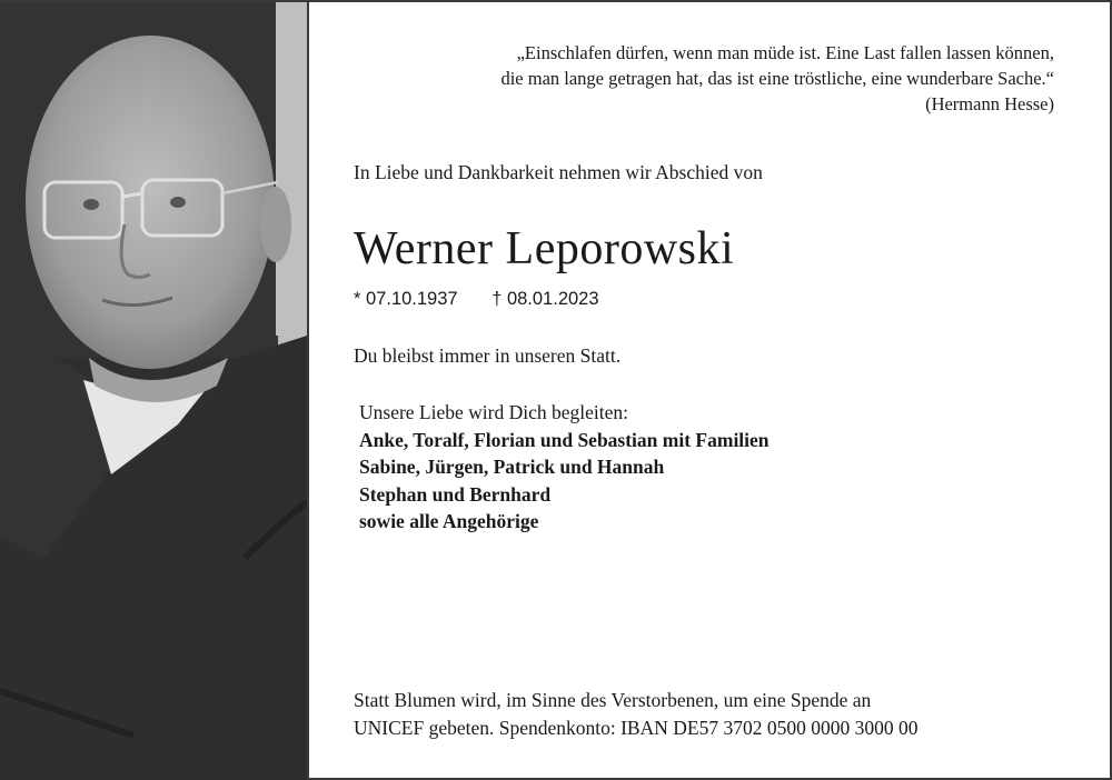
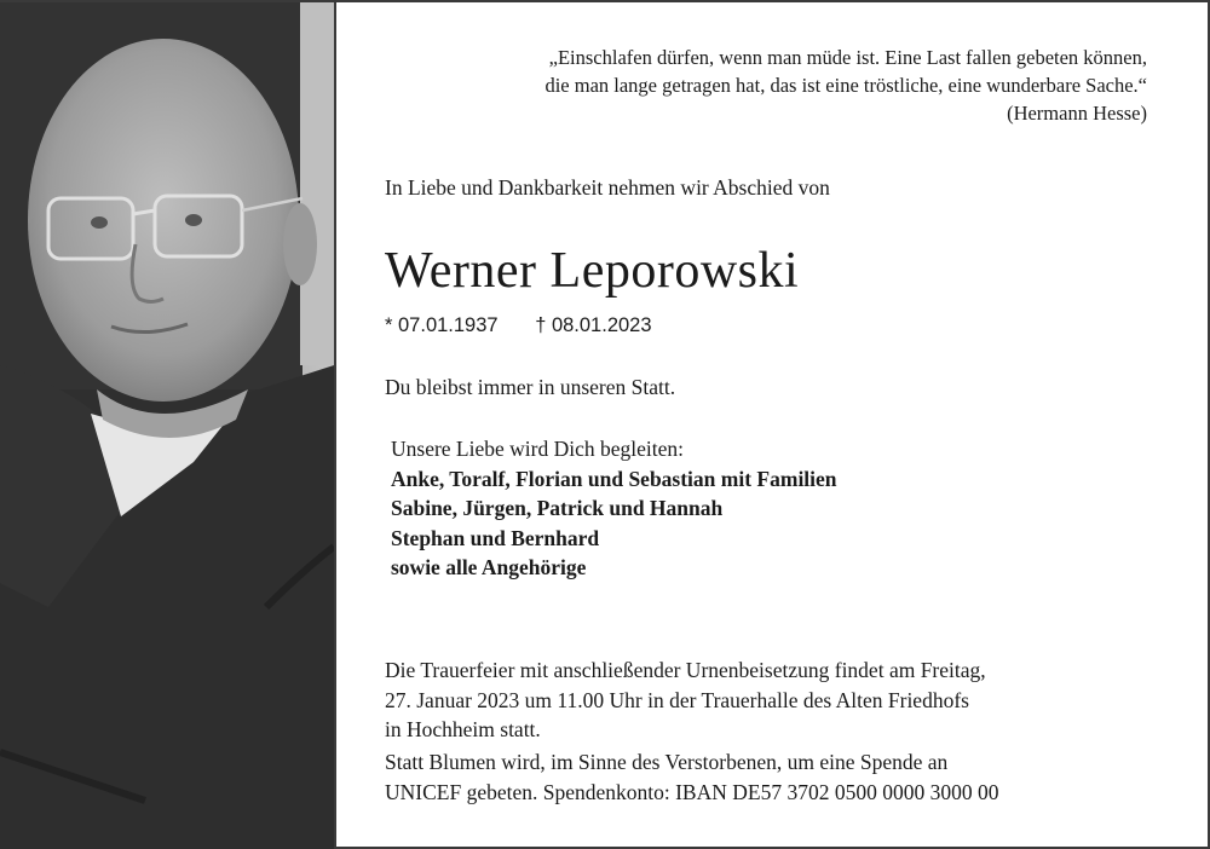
- „Einschlafen dürfen, wenn man müde ist. Eine Last fallen lassen können,
+ „Einschlafen dürfen, wenn man müde ist. Eine Last fallen gebeten können,
  die man lange getragen hat, das ist eine tröstliche, eine wunderbare Sache.“
  (Hermann Hesse)
  In Liebe und Dankbarkeit nehmen wir Abschied von
  Werner Leporowski
- * 07.10.1937 † 08.01.2023
+ * 07.01.1937 † 08.01.2023
  Du bleibst immer in unseren Statt.
  Unsere Liebe wird Dich begleiten:
  Anke, Toralf, Florian und Sebastian mit Familien
  Sabine, Jürgen, Patrick und Hannah
  Stephan und Bernhard
  sowie alle Angehörige
+ Die Trauerfeier mit anschließender Urnenbeisetzung findet am Freitag,
+ 27. Januar 2023 um 11.00 Uhr in der Trauerhalle des Alten Friedhofs
+ in Hochheim statt.
  Statt Blumen wird, im Sinne des Verstorbenen, um eine Spende an
  UNICEF gebeten. Spendenkonto: IBAN DE57 3702 0500 0000 3000 00
